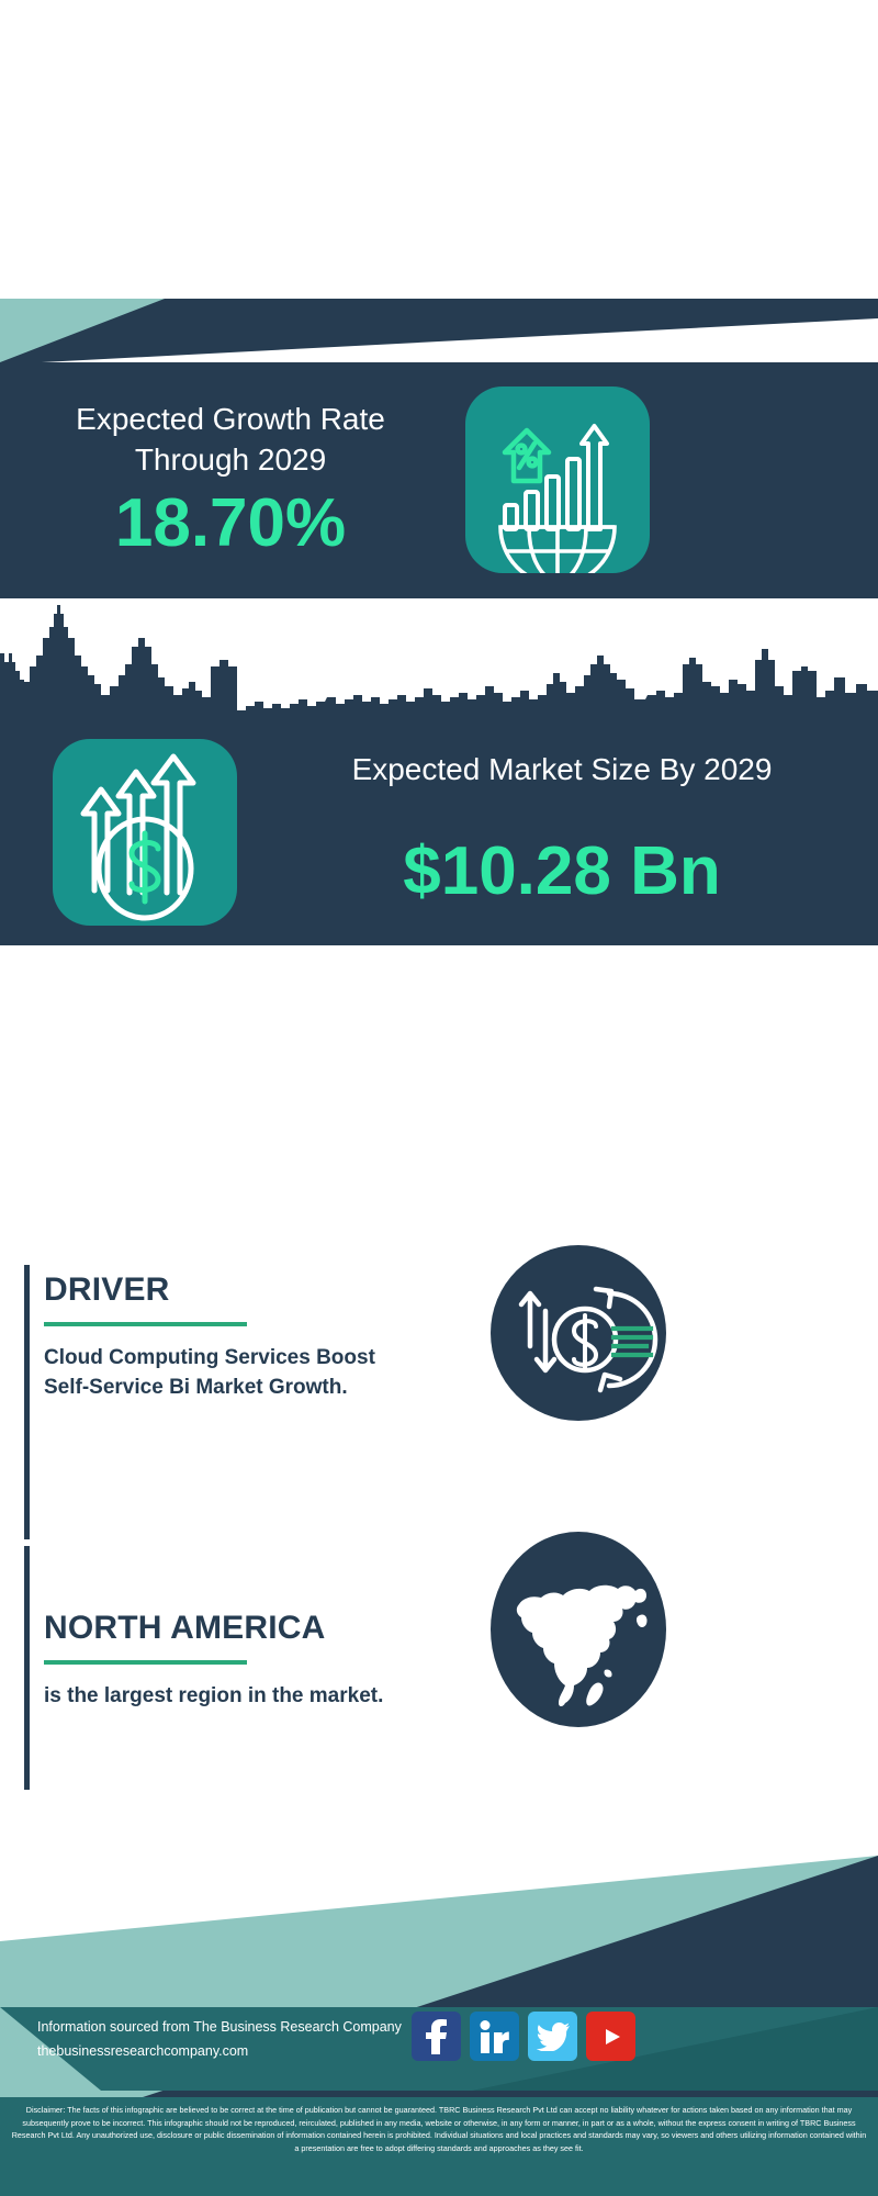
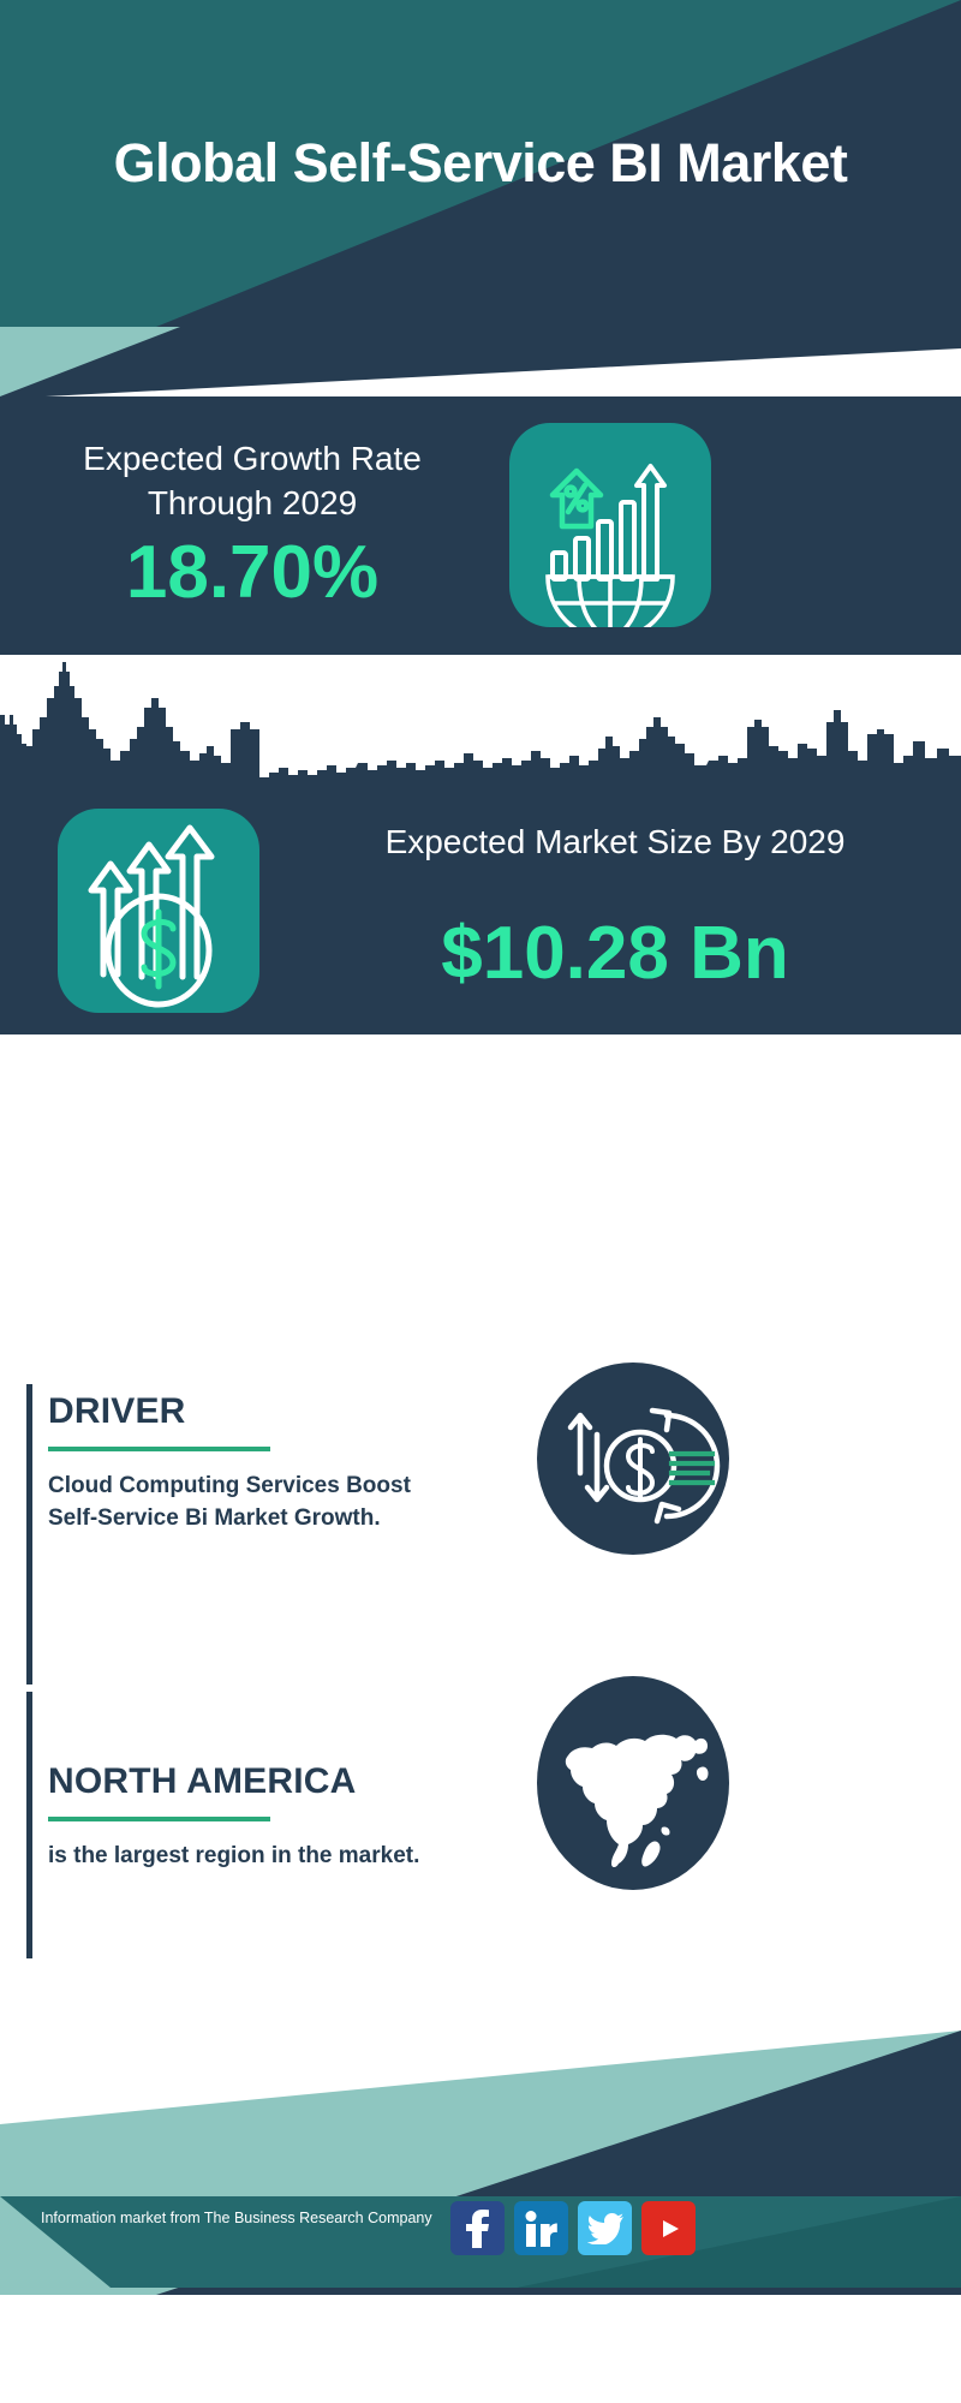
+ Global Self-Service BI Market
  Expected Growth Rate Through 2029
  18.70%
  Expected Market Size By 2029
  $10.28 Bn
  DRIVER
  Cloud Computing Services Boost Self-Service Bi Market Growth.
  NORTH AMERICA
  is the largest region in the market.
- Information sourced from The Business Research Company
+ Information market from The Business Research Company
- thebusinessresearchcompany.com
- Disclaimer: The facts of this infographic are believed to be correct at the time of publication but cannot be guaranteed. TBRC Business Research Pvt Ltd can accept no liability whatever for actions taken based on any information that may subsequently prove to be incorrect. This infographic should not be reproduced, reirculated, published in any media, website or otherwise, in any form or manner, in part or as a whole, without the express consent in writing of TBRC Business Research Pvt Ltd. Any unauthorized use, disclosure or public dissemination of information contained herein is prohibited. Individual situations and local practices and standards may vary, so viewers and others utilizing information contained within a presentation are free to adopt differing standards and approaches as they see fit.
